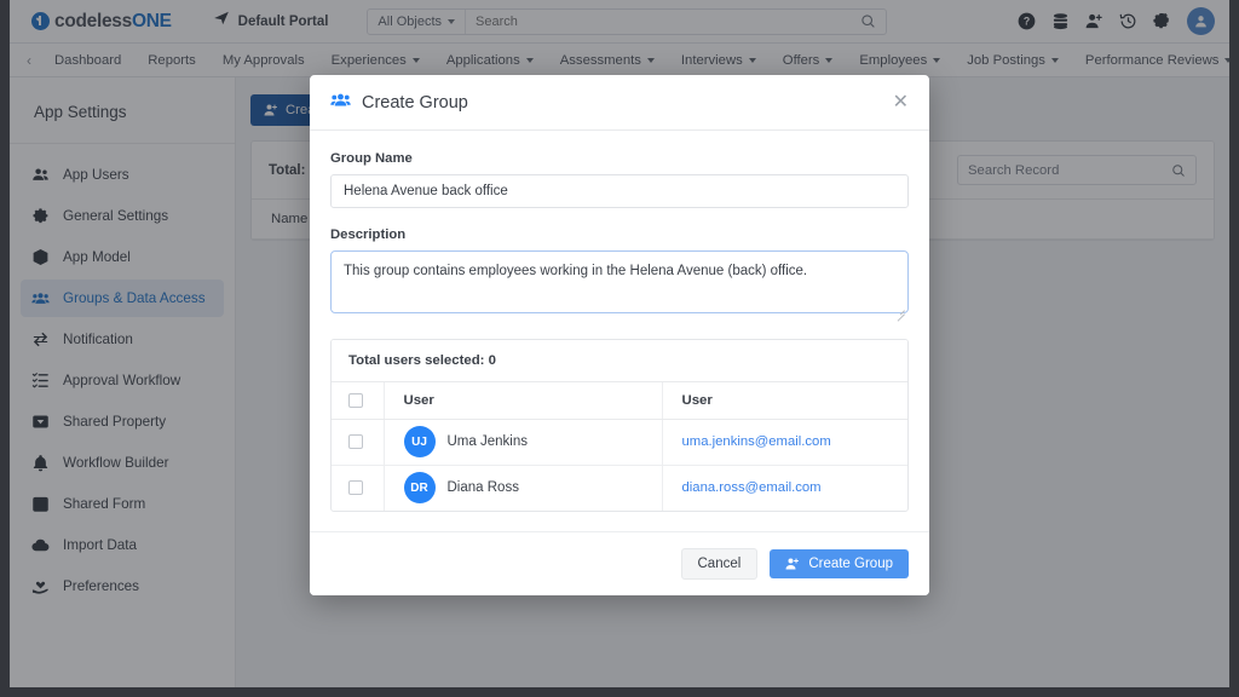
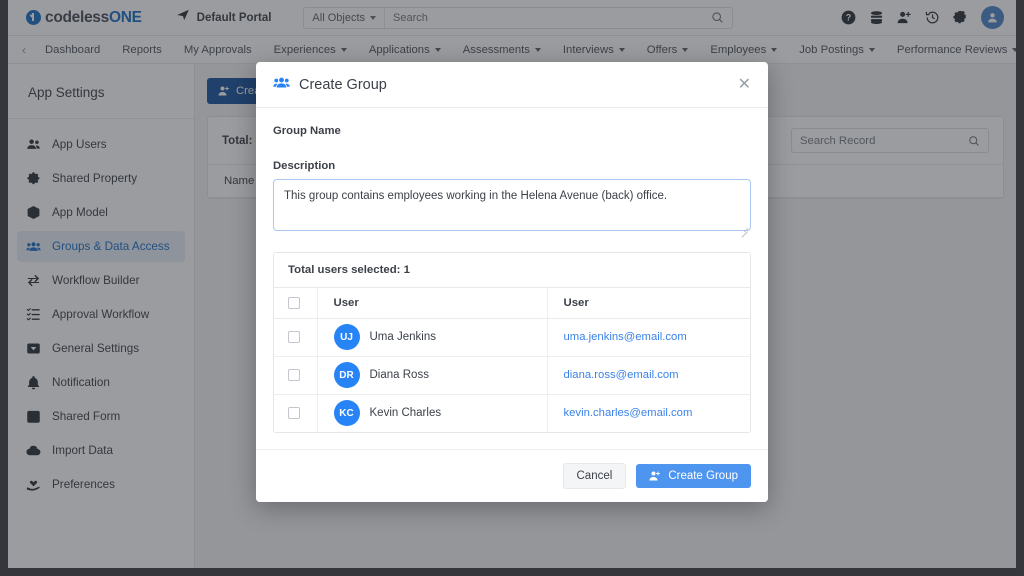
  codelessONE
  Default Portal
  All Objects
  Search
  ?
  ‹
  Dashboard
  Reports
  My Approvals
  Experiences
  Applications
  Assessments
  Interviews
  Offers
  Employees
  Job Postings
  Performance Reviews
  App Settings
  App Users
- General Settings
+ Shared Property
  App Model
  Groups & Data Access
- Notification
+ Workflow Builder
  Approval Workflow
- Shared Property
+ General Settings
- Workflow Builder
+ Notification
  Shared Form
  Import Data
  Preferences
  Total:
  Search Record
  Name
  Create Group
  ✕
  Group Name
- Helena Avenue back office
  Description
  This group contains employees working in the Helena Avenue (back) office.
- Total users selected: 0
+ Total users selected: 1
  	User	User
  	UJ Uma Jenkins	uma.jenkins@email.com
  	DR Diana Ross	diana.ross@email.com
+ 	KC Kevin Charles	kevin.charles@email.com
  Cancel
  Create Group
